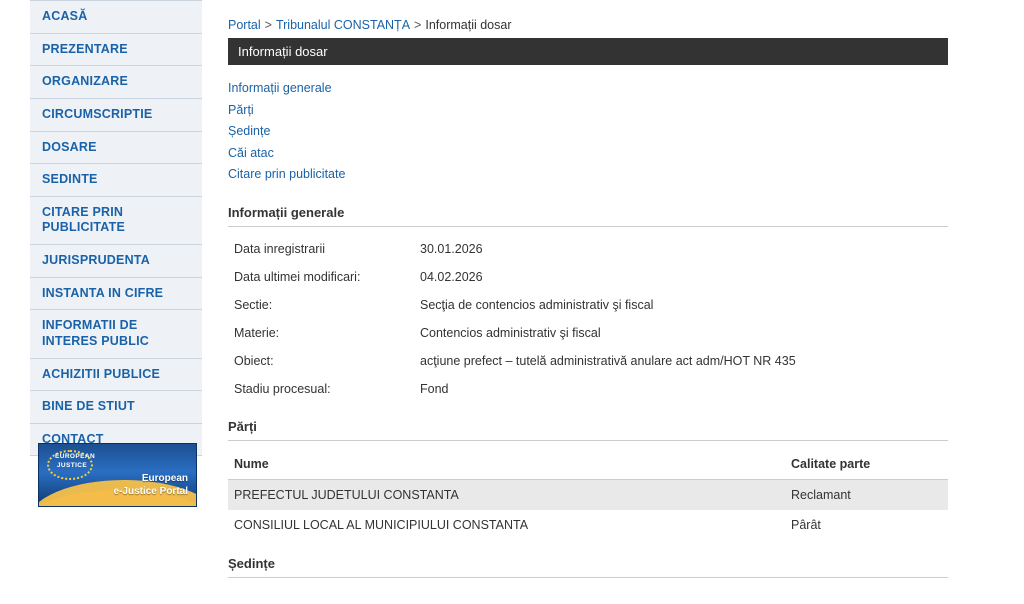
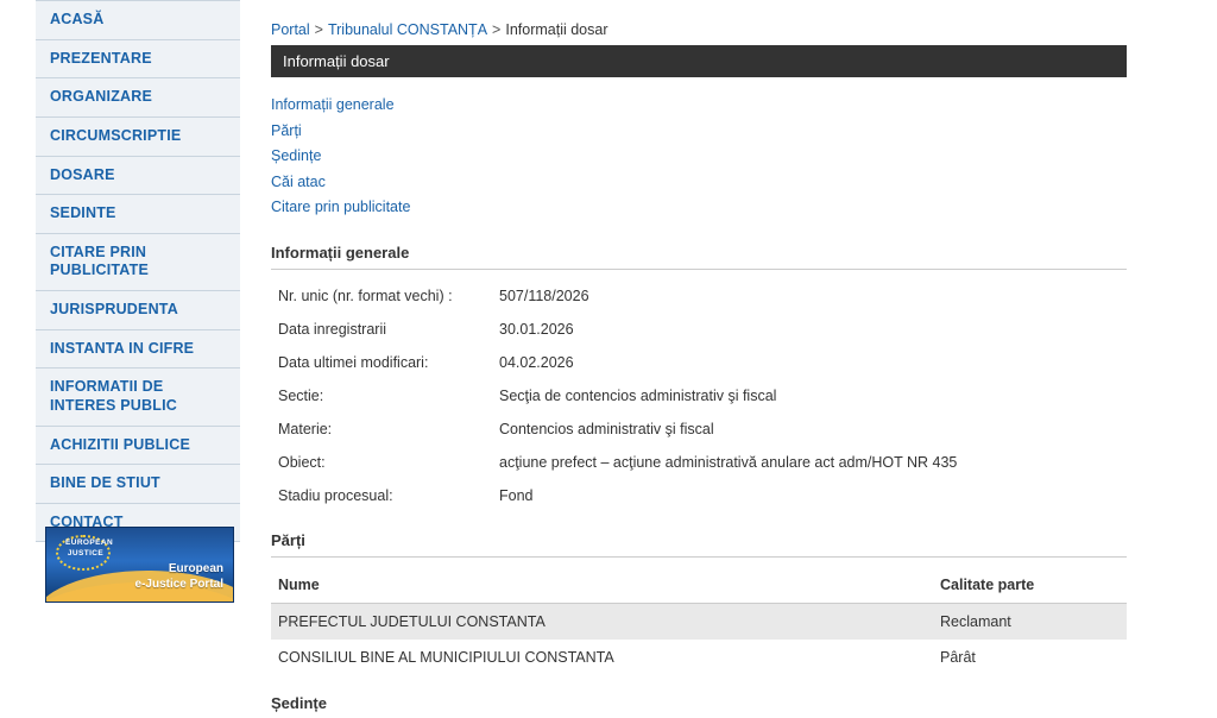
  ACASĂ
  PREZENTARE
  ORGANIZARE
  CIRCUMSCRIPTIE
  DOSARE
  SEDINTE
  CITARE PRIN PUBLICITATE
  JURISPRUDENTA
  INSTANTA IN CIFRE
  INFORMATII DE INTERES PUBLIC
  ACHIZITII PUBLICE
  BINE DE STIUT
  CONTACT
  European
  e-Justice Portal
  Portal > Tribunalul CONSTANȚA > Informații dosar
  Informații dosar
  Informații generale
  Părți
  Ședințe
  Căi atac
  Citare prin publicitate
  Informații generale
+ Nr. unic (nr. format vechi) :	507/118/2026
  Data inregistrarii	30.01.2026
  Data ultimei modificari:	04.02.2026
  Sectie:	Secţia de contencios administrativ şi fiscal
  Materie:	Contencios administrativ şi fiscal
- Obiect:	acţiune prefect – tutelă administrativă anulare act adm/HOT NR 435
+ Obiect:	acţiune prefect – acţiune administrativă anulare act adm/HOT NR 435
  Stadiu procesual:	Fond
  Părți
  Nume	Calitate parte
  PREFECTUL JUDETULUI CONSTANTA	Reclamant
- CONSILIUL LOCAL AL MUNICIPIULUI CONSTANTA	Pârât
+ CONSILIUL BINE AL MUNICIPIULUI CONSTANTA	Pârât
  Ședințe
